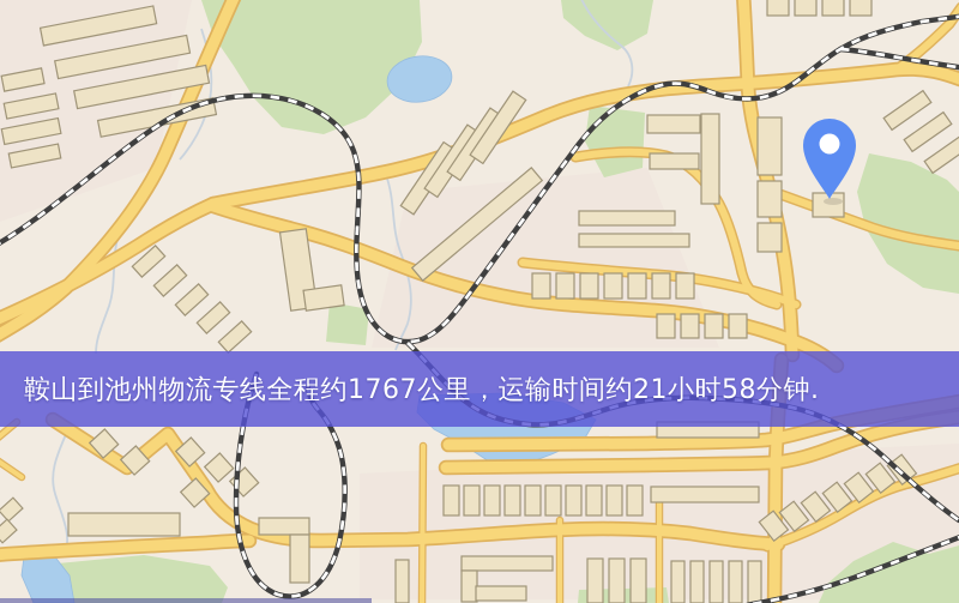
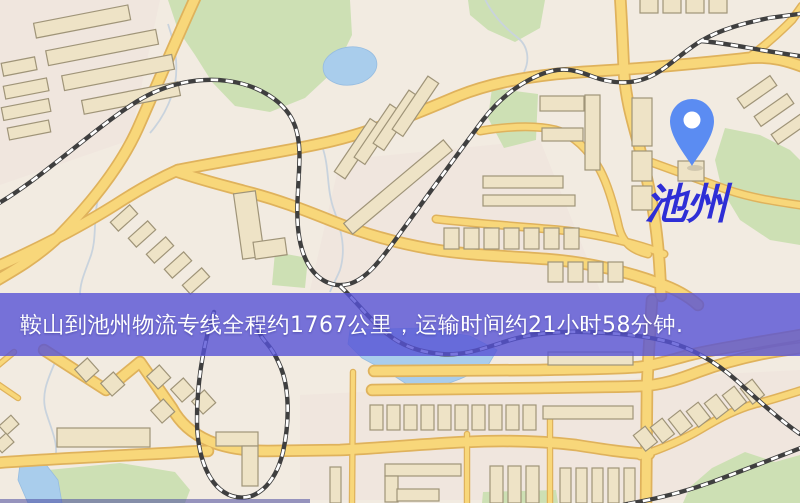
+ 池州
  鞍山到池州物流专线全程约1767公里，运输时间约21小时58分钟.
